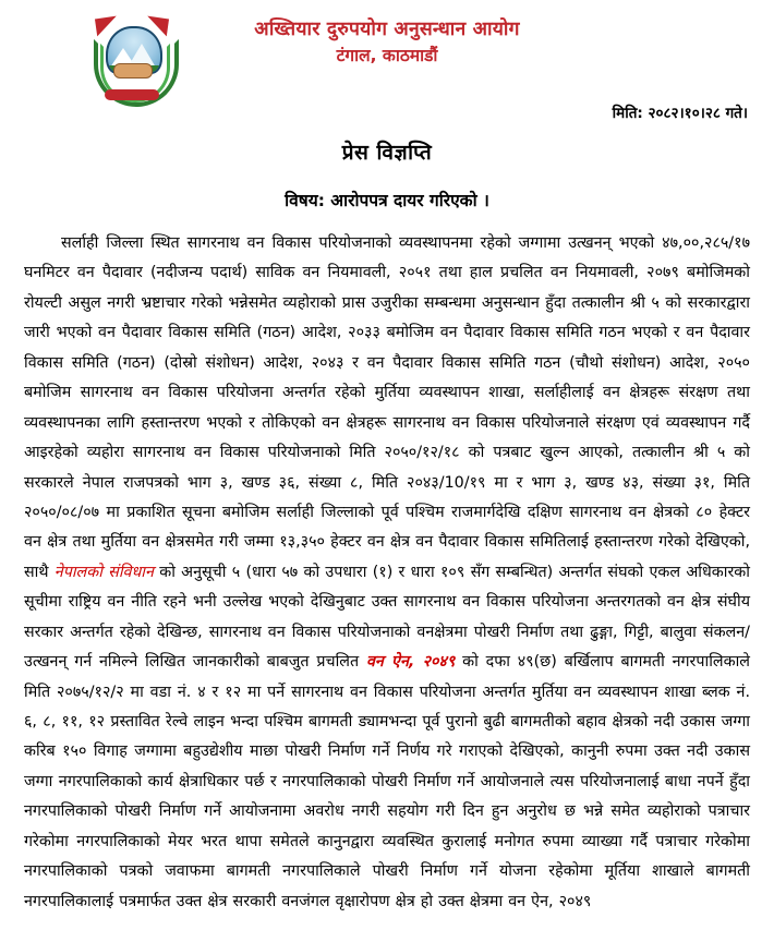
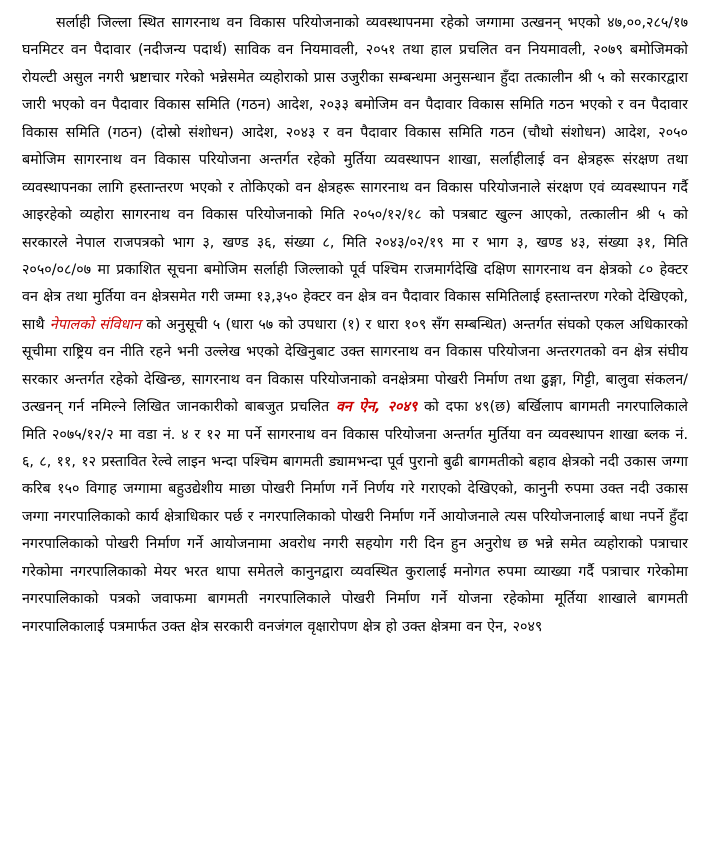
- अख्तियार दुरुपयोग अनुसन्धान आयोग
- टंगाल, काठमाडौं
- मिति: २०८२।१०।२८ गते।
- प्रेस विज्ञप्ति
- विषय: आरोपपत्र दायर गरिएको ।
- सर्लाही जिल्ला स्थित सागरनाथ वन विकास परियोजनाको व्यवस्थापनमा रहेको जग्गामा उत्खनन् भएको ४७,००,२८५/१७ घनमिटर वन पैदावार (नदीजन्य पदार्थ) साविक वन नियमावली, २०५१ तथा हाल प्रचलित वन नियमावली, २०७९ बमोजिमको रोयल्टी असुल नगरी भ्रष्टाचार गरेको भन्नेसमेत व्यहोराको प्रास उजुरीका सम्बन्धमा अनुसन्धान हुँदा तत्कालीन श्री ५ को सरकारद्वारा जारी भएको वन पैदावार विकास समिति (गठन) आदेश, २०३३ बमोजिम वन पैदावार विकास समिति गठन भएको र वन पैदावार विकास समिति (गठन) (दोस्रो संशोधन) आदेश, २०४३ र वन पैदावार विकास समिति गठन (चौथो संशोधन) आदेश, २०५० बमोजिम सागरनाथ वन विकास परियोजना अन्तर्गत रहेको मुर्तिया व्यवस्थापन शाखा, सर्लाहीलाई वन क्षेत्रहरू संरक्षण तथा व्यवस्थापनका लागि हस्तान्तरण भएको र तोकिएको वन क्षेत्रहरू सागरनाथ वन विकास परियोजनाले संरक्षण एवं व्यवस्थापन गर्दै आइरहेको व्यहोरा सागरनाथ वन विकास परियोजनाको मिति २०५०/१२/१८ को पत्रबाट खुल्न आएको, तत्कालीन श्री ५ को सरकारले नेपाल राजपत्रको भाग ३, खण्ड ३६, संख्या ८, मिति २०४३/10/१९ मा र भाग ३, खण्ड ४३, संख्या ३१, मिति २०५०/०८/०७ मा प्रकाशित सूचना बमोजिम सर्लाही जिल्लाको पूर्व पश्चिम राजमार्गदेखि दक्षिण सागरनाथ वन क्षेत्रको ८० हेक्टर वन क्षेत्र तथा मुर्तिया वन क्षेत्रसमेत गरी जम्मा १३,३५० हेक्टर वन क्षेत्र वन पैदावार विकास समितिलाई हस्तान्तरण गरेको देखिएको, साथै नेपालको संविधान को अनुसूची ५ (धारा ५७ को उपधारा (१) र धारा १०९ सँग सम्बन्धित) अन्तर्गत संघको एकल अधिकारको सूचीमा राष्ट्रिय वन नीति रहने भनी उल्लेख भएको देखिनुबाट उक्त सागरनाथ वन विकास परियोजना अन्तरगतको वन क्षेत्र संघीय सरकार अन्तर्गत रहेको देखिन्छ, सागरनाथ वन विकास परियोजनाको वनक्षेत्रमा पोखरी निर्माण तथा ढुङ्गा, गिट्टी, बालुवा संकलन/उत्खनन् गर्न नमिल्ने लिखित जानकारीको बाबजुत प्रचलित वन ऐन, २०४९ को दफा ४९(छ) बर्खिलाप बागमती नगरपालिकाले मिति २०७५/१२/२ मा वडा नं. ४ र १२ मा पर्ने सागरनाथ वन विकास परियोजना अन्तर्गत मुर्तिया वन व्यवस्थापन शाखा ब्लक नं. ६, ८, ११, १२ प्रस्तावित रेल्वे लाइन भन्दा पश्चिम बागमती ड्यामभन्दा पूर्व पुरानो बुढी बागमतीको बहाव क्षेत्रको नदी उकास जग्गा करिब १५० विगाह जग्गामा बहुउद्येशीय माछा पोखरी निर्माण गर्ने निर्णय गरे गराएको देखिएको, कानुनी रुपमा उक्त नदी उकास जग्गा नगरपालिकाको कार्य क्षेत्राधिकार पर्छ र नगरपालिकाको पोखरी निर्माण गर्ने आयोजनाले त्यस परियोजनालाई बाधा नपर्ने हुँदा नगरपालिकाको पोखरी निर्माण गर्ने आयोजनामा अवरोध नगरी सहयोग गरी दिन हुन अनुरोध छ भन्ने समेत व्यहोराको पत्राचार गरेकोमा नगरपालिकाको मेयर भरत थापा समेतले कानुनद्वारा व्यवस्थित कुरालाई मनोगत रुपमा व्याख्या गर्दै पत्राचार गरेकोमा नगरपालिकाको पत्रको जवाफमा बागमती नगरपालिकाले पोखरी निर्माण गर्ने योजना रहेकोमा मूर्तिया शाखाले बागमती नगरपालिकालाई पत्रमार्फत उक्त क्षेत्र सरकारी वनजंगल वृक्षारोपण क्षेत्र हो उक्त क्षेत्रमा वन ऐन, २०४९
+ सर्लाही जिल्ला स्थित सागरनाथ वन विकास परियोजनाको व्यवस्थापनमा रहेको जग्गामा उत्खनन् भएको ४७,००,२८५/१७ घनमिटर वन पैदावार (नदीजन्य पदार्थ) साविक वन नियमावली, २०५१ तथा हाल प्रचलित वन नियमावली, २०७९ बमोजिमको रोयल्टी असुल नगरी भ्रष्टाचार गरेको भन्नेसमेत व्यहोराको प्रास उजुरीका सम्बन्धमा अनुसन्धान हुँदा तत्कालीन श्री ५ को सरकारद्वारा जारी भएको वन पैदावार विकास समिति (गठन) आदेश, २०३३ बमोजिम वन पैदावार विकास समिति गठन भएको र वन पैदावार विकास समिति (गठन) (दोस्रो संशोधन) आदेश, २०४३ र वन पैदावार विकास समिति गठन (चौथो संशोधन) आदेश, २०५० बमोजिम सागरनाथ वन विकास परियोजना अन्तर्गत रहेको मुर्तिया व्यवस्थापन शाखा, सर्लाहीलाई वन क्षेत्रहरू संरक्षण तथा व्यवस्थापनका लागि हस्तान्तरण भएको र तोकिएको वन क्षेत्रहरू सागरनाथ वन विकास परियोजनाले संरक्षण एवं व्यवस्थापन गर्दै आइरहेको व्यहोरा सागरनाथ वन विकास परियोजनाको मिति २०५०/१२/१८ को पत्रबाट खुल्न आएको, तत्कालीन श्री ५ को सरकारले नेपाल राजपत्रको भाग ३, खण्ड ३६, संख्या ८, मिति २०४३/०२/१९ मा र भाग ३, खण्ड ४३, संख्या ३१, मिति २०५०/०८/०७ मा प्रकाशित सूचना बमोजिम सर्लाही जिल्लाको पूर्व पश्चिम राजमार्गदेखि दक्षिण सागरनाथ वन क्षेत्रको ८० हेक्टर वन क्षेत्र तथा मुर्तिया वन क्षेत्रसमेत गरी जम्मा १३,३५० हेक्टर वन क्षेत्र वन पैदावार विकास समितिलाई हस्तान्तरण गरेको देखिएको, साथै नेपालको संविधान को अनुसूची ५ (धारा ५७ को उपधारा (१) र धारा १०९ सँग सम्बन्धित) अन्तर्गत संघको एकल अधिकारको सूचीमा राष्ट्रिय वन नीति रहने भनी उल्लेख भएको देखिनुबाट उक्त सागरनाथ वन विकास परियोजना अन्तरगतको वन क्षेत्र संघीय सरकार अन्तर्गत रहेको देखिन्छ, सागरनाथ वन विकास परियोजनाको वनक्षेत्रमा पोखरी निर्माण तथा ढुङ्गा, गिट्टी, बालुवा संकलन/उत्खनन् गर्न नमिल्ने लिखित जानकारीको बाबजुत प्रचलित वन ऐन, २०४९ को दफा ४९(छ) बर्खिलाप बागमती नगरपालिकाले मिति २०७५/१२/२ मा वडा नं. ४ र १२ मा पर्ने सागरनाथ वन विकास परियोजना अन्तर्गत मुर्तिया वन व्यवस्थापन शाखा ब्लक नं. ६, ८, ११, १२ प्रस्तावित रेल्वे लाइन भन्दा पश्चिम बागमती ड्यामभन्दा पूर्व पुरानो बुढी बागमतीको बहाव क्षेत्रको नदी उकास जग्गा करिब १५० विगाह जग्गामा बहुउद्येशीय माछा पोखरी निर्माण गर्ने निर्णय गरे गराएको देखिएको, कानुनी रुपमा उक्त नदी उकास जग्गा नगरपालिकाको कार्य क्षेत्राधिकार पर्छ र नगरपालिकाको पोखरी निर्माण गर्ने आयोजनाले त्यस परियोजनालाई बाधा नपर्ने हुँदा नगरपालिकाको पोखरी निर्माण गर्ने आयोजनामा अवरोध नगरी सहयोग गरी दिन हुन अनुरोध छ भन्ने समेत व्यहोराको पत्राचार गरेकोमा नगरपालिकाको मेयर भरत थापा समेतले कानुनद्वारा व्यवस्थित कुरालाई मनोगत रुपमा व्याख्या गर्दै पत्राचार गरेकोमा नगरपालिकाको पत्रको जवाफमा बागमती नगरपालिकाले पोखरी निर्माण गर्ने योजना रहेकोमा मूर्तिया शाखाले बागमती नगरपालिकालाई पत्रमार्फत उक्त क्षेत्र सरकारी वनजंगल वृक्षारोपण क्षेत्र हो उक्त क्षेत्रमा वन ऐन, २०४९
